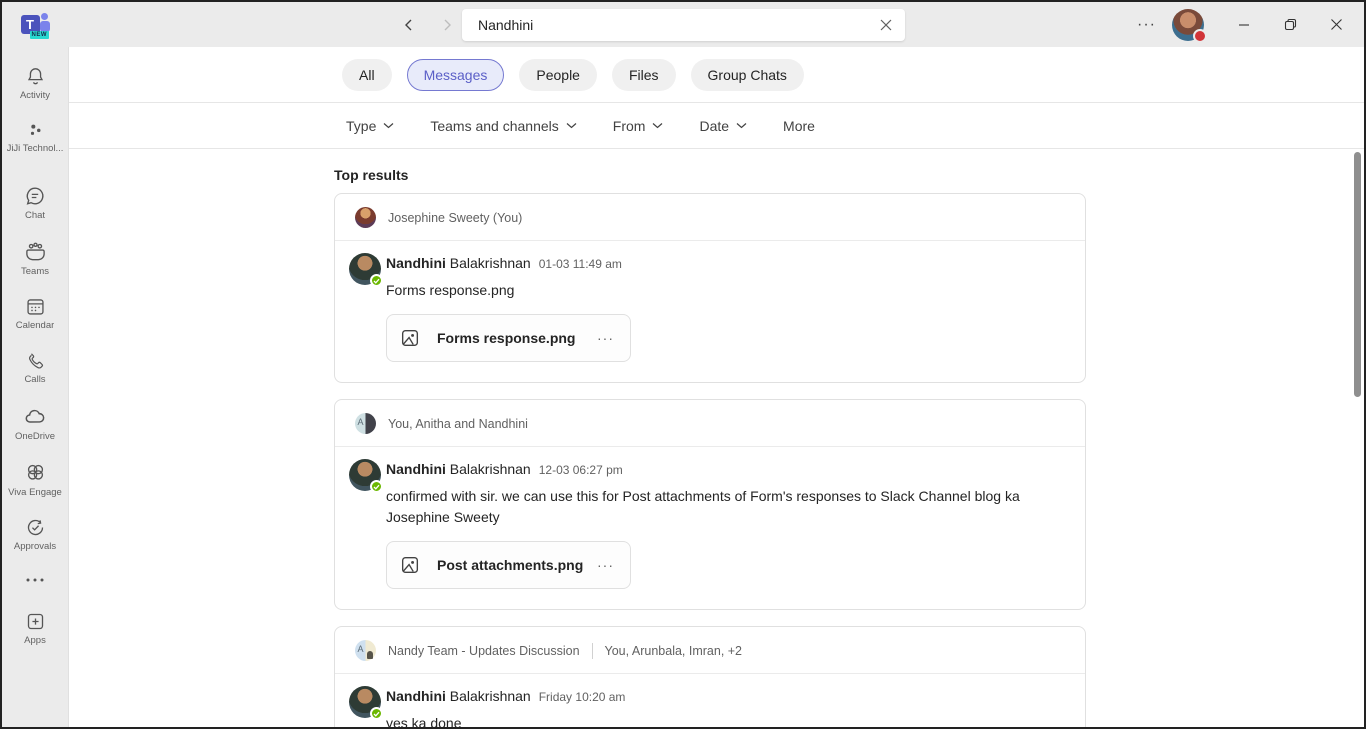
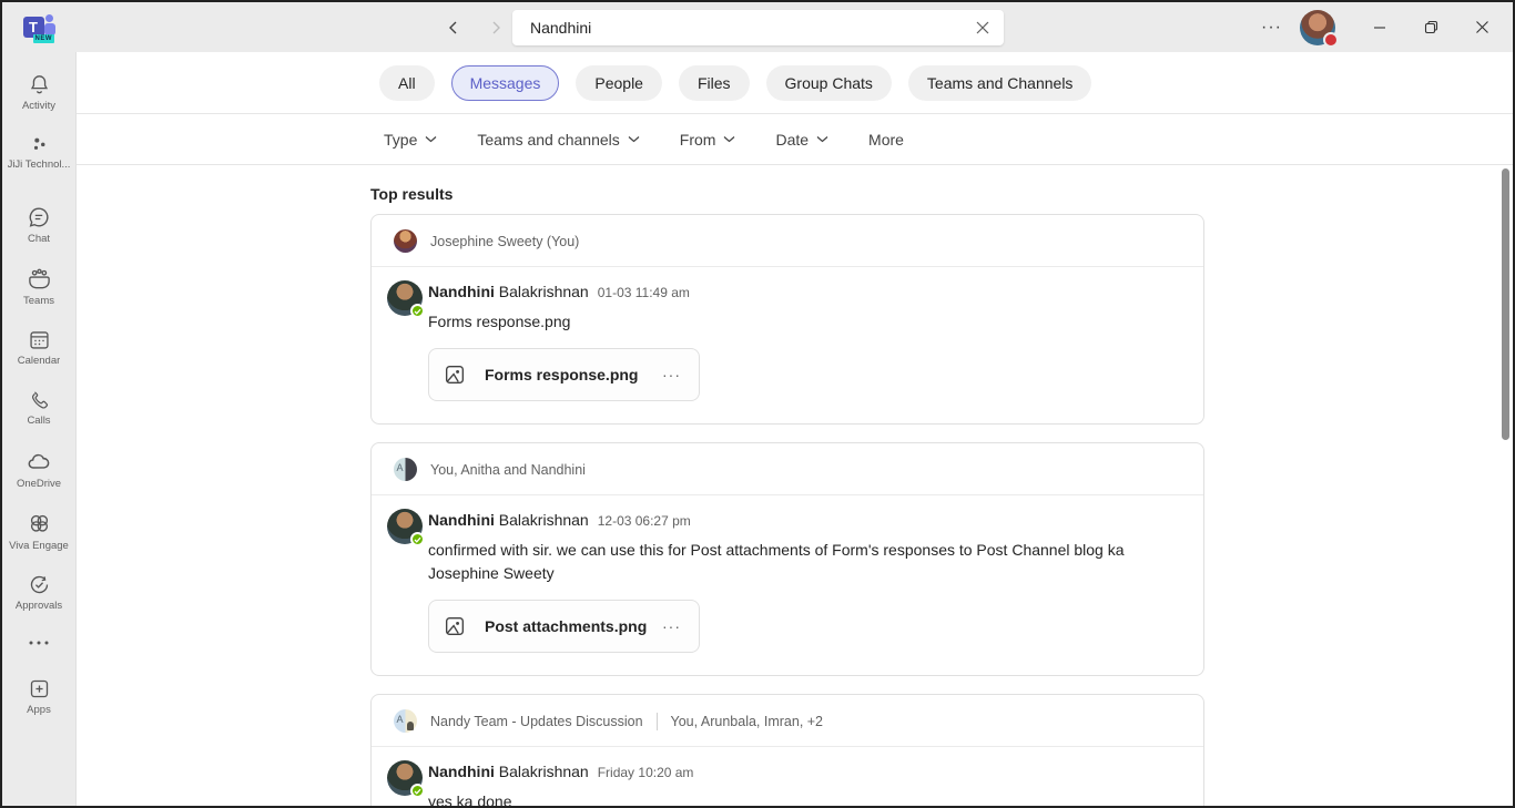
  T
  Nandhini
  ···
  Activity
  JiJi Technol...
  Chat
  Teams
  Calendar
  Calls
  OneDrive
  Viva Engage
  Approvals
  Apps
  All
  Messages
  People
  Files
  Group Chats
+ Teams and Channels
  Type
  Teams and channels
  From
  Date
  More
  Top results
  Josephine Sweety (You)
  Nandhini Balakrishnan
  01-03 11:49 am
  Forms response.png
  Forms response.png
  ···
  A
  You, Anitha and Nandhini
  Nandhini Balakrishnan
  12-03 06:27 pm
- confirmed with sir. we can use this for Post attachments of Form's responses to Slack Channel blog ka Josephine Sweety
+ confirmed with sir. we can use this for Post attachments of Form's responses to Post Channel blog ka Josephine Sweety
  Post attachments.png
  ···
  A
  Nandy Team - Updates Discussion
  You, Arunbala, Imran, +2
  Nandhini Balakrishnan
  Friday 10:20 am
  yes ka done
